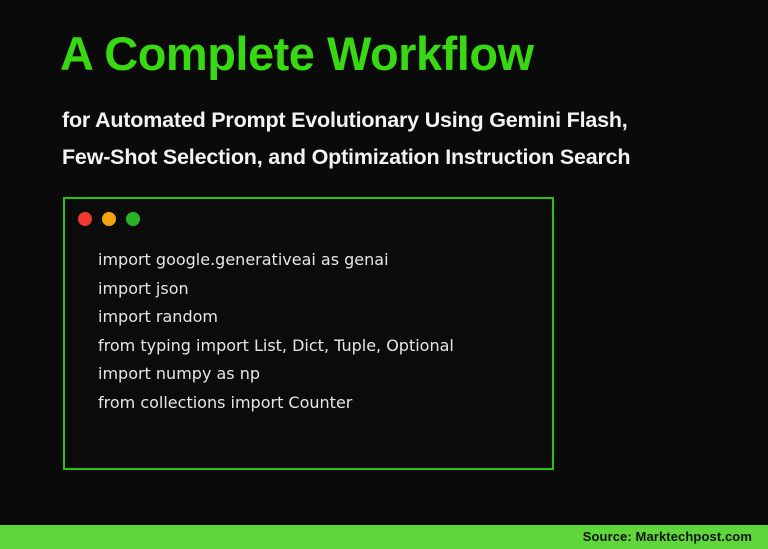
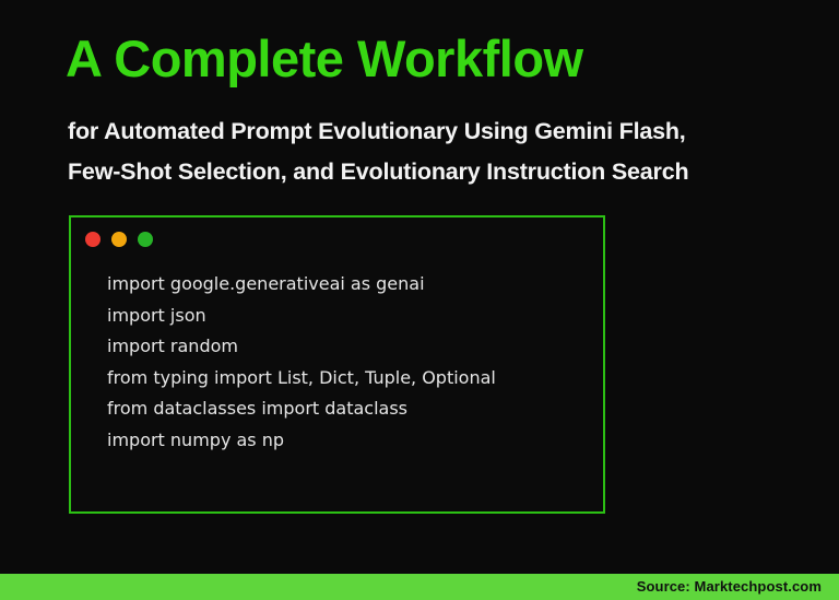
  A Complete Workflow
  for Automated Prompt Evolutionary Using Gemini Flash,
- Few-Shot Selection, and Optimization Instruction Search
+ Few-Shot Selection, and Evolutionary Instruction Search
  import google.generativeai as genai
  import json
  import random
  from typing import List, Dict, Tuple, Optional
+ from dataclasses import dataclass
  import numpy as np
- from collections import Counter
  Source: Marktechpost.com
